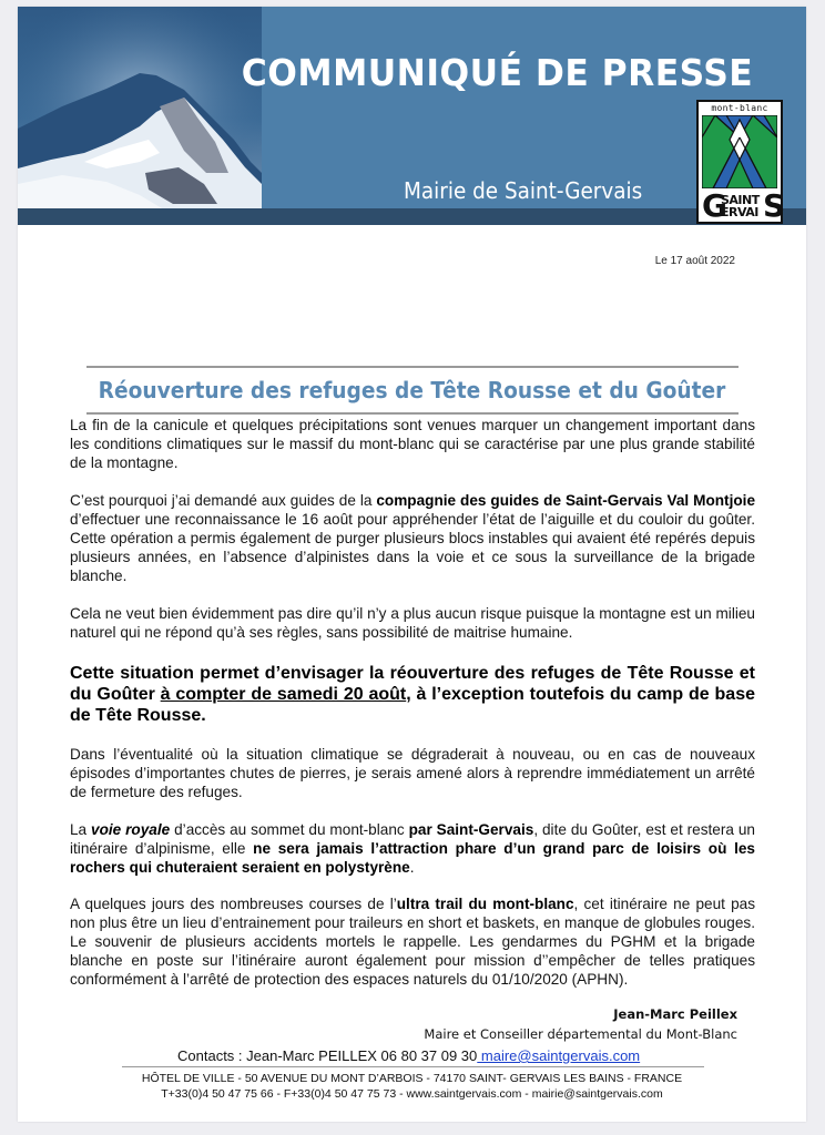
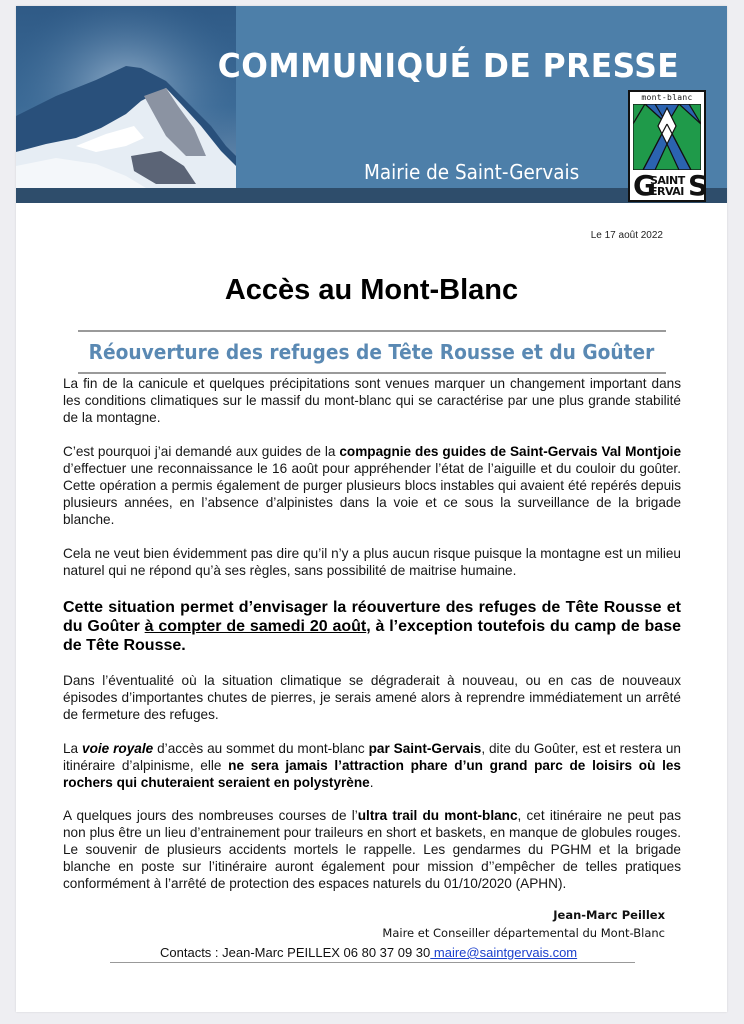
  COMMUNIQUÉ DE PRESSE
  Mairie de Saint-Gervais
  mont-blanc
  G
  SAINT
  ERVAI
  S
  Le 17 août 2022
+ Accès au Mont-Blanc
  Réouverture des refuges de Tête Rousse et du Goûter
  La fin de la canicule et quelques précipitations sont venues marquer un changement important dans les conditions climatiques sur le massif du mont-blanc qui se caractérise par une plus grande stabilité de la montagne.
  C’est pourquoi j’ai demandé aux guides de la compagnie des guides de Saint-Gervais Val Montjoie d’effectuer une reconnaissance le 16 août pour appréhender l’état de l’aiguille et du couloir du goûter. Cette opération a permis également de purger plusieurs blocs instables qui avaient été repérés depuis plusieurs années, en l’absence d’alpinistes dans la voie et ce sous la surveillance de la brigade blanche.
  Cela ne veut bien évidemment pas dire qu’il n’y a plus aucun risque puisque la montagne est un milieu naturel qui ne répond qu’à ses règles, sans possibilité de maitrise humaine.
  Cette situation permet d’envisager la réouverture des refuges de Tête Rousse et du Goûter à compter de samedi 20 août, à l’exception toutefois du camp de base de Tête Rousse.
  Dans l’éventualité où la situation climatique se dégraderait à nouveau, ou en cas de nouveaux épisodes d’importantes chutes de pierres, je serais amené alors à reprendre immédiatement un arrêté de fermeture des refuges.
  La voie royale d’accès au sommet du mont-blanc par Saint-Gervais, dite du Goûter, est et restera un itinéraire d’alpinisme, elle ne sera jamais l’attraction phare d’un grand parc de loisirs où les rochers qui chuteraient seraient en polystyrène.
  A quelques jours des nombreuses courses de l’ultra trail du mont-blanc, cet itinéraire ne peut pas non plus être un lieu d’entrainement pour traileurs en short et baskets, en manque de globules rouges. Le souvenir de plusieurs accidents mortels le rappelle. Les gendarmes du PGHM et la brigade blanche en poste sur l’itinéraire auront également pour mission d’’empêcher de telles pratiques conformément à l’arrêté de protection des espaces naturels du 01/10/2020 (APHN).
  Jean-Marc Peillex
  Maire et Conseiller départemental du Mont-Blanc
  Contacts : Jean-Marc PEILLEX 06 80 37 09 30 maire@saintgervais.com
- HÔTEL DE VILLE - 50 AVENUE DU MONT D’ARBOIS - 74170 SAINT- GERVAIS LES BAINS - FRANCE
- T+33(0)4 50 47 75 66 - F+33(0)4 50 47 75 73 - www.saintgervais.com - mairie@saintgervais.com
